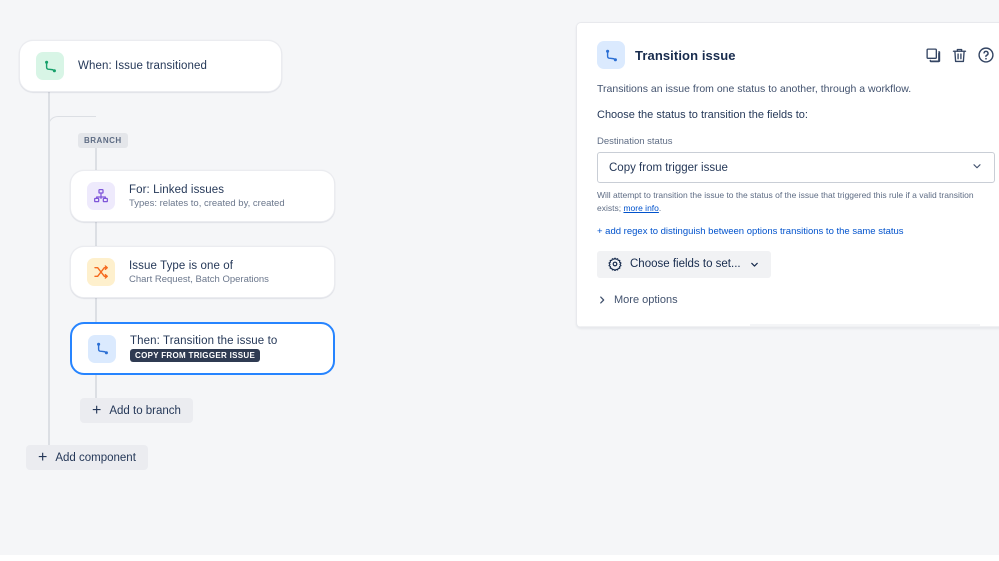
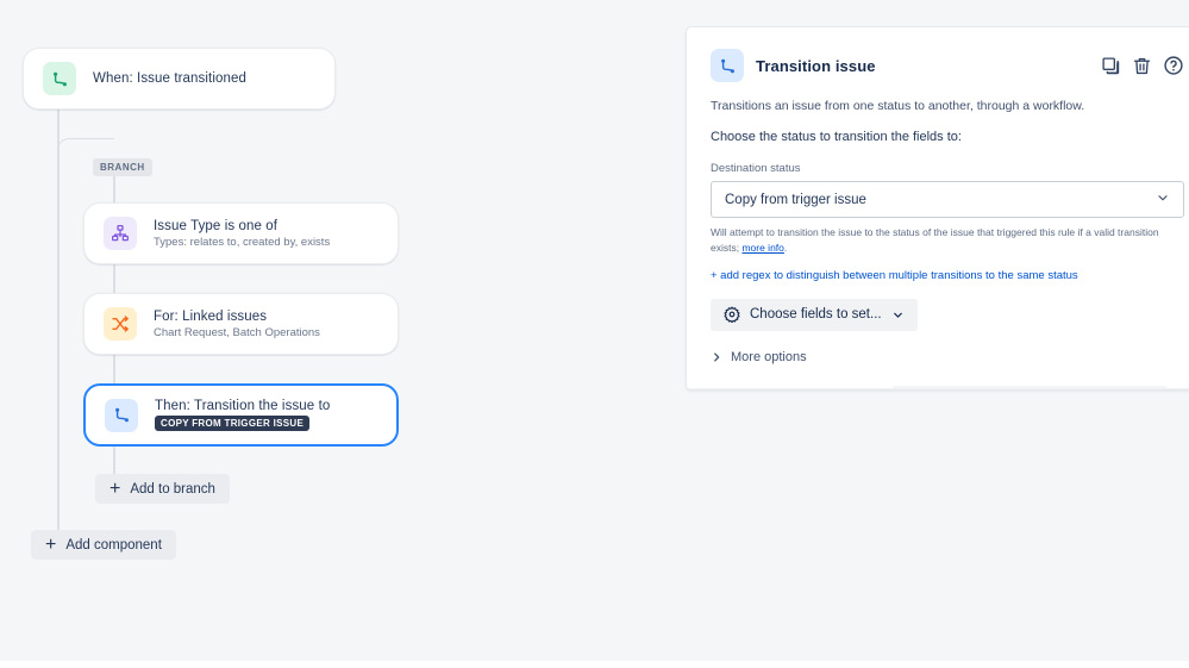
  When: Issue transitioned
  BRANCH
- For: Linked issues
+ Issue Type is one of
- Types: relates to, created by, created
+ Types: relates to, created by, exists
- Issue Type is one of
+ For: Linked issues
  Chart Request, Batch Operations
  Then: Transition the issue to
  COPY FROM TRIGGER ISSUE
  +
  Add to branch
  +
  Add component
  Transition issue
  Transitions an issue from one status to another, through a workflow.
  Choose the status to transition the fields to:
  Destination status
  Copy from trigger issue
  Will attempt to transition the issue to the status of the issue that triggered this rule if a valid transition exists; more info.
- + add regex to distinguish between options transitions to the same status
+ + add regex to distinguish between multiple transitions to the same status
  Choose fields to set...
  More options
